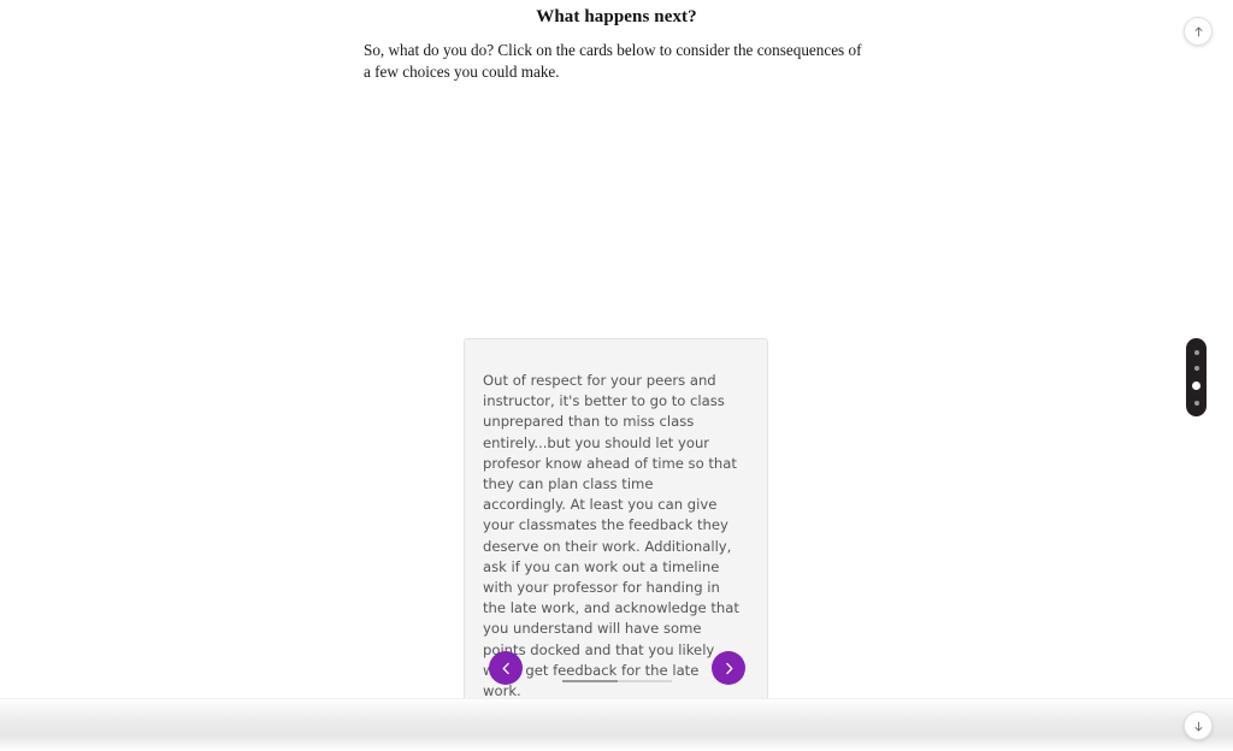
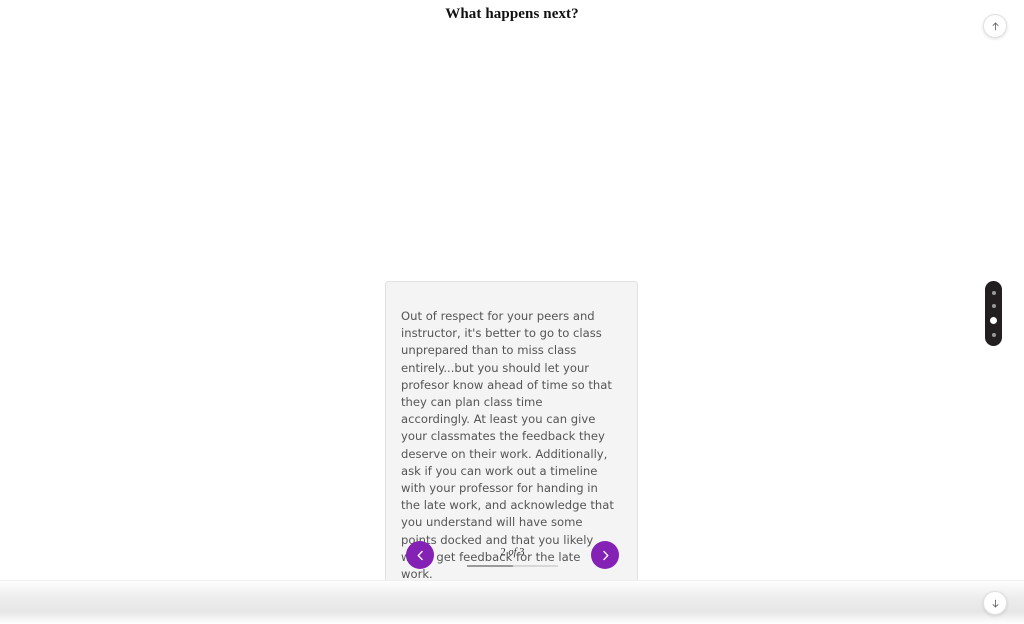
  What happens next?
- So, what do you do? Click on the cards below to consider the consequences of a few choices you could make.
  Out of respect for your peers and instructor, it's better to go to class unprepared than to miss class entirely...but you should let your profesor know ahead of time so that they can plan class time accordingly. At least you can give your classmates the feedback they deserve on their work. Additionally, ask if you can work out a timeline with your professor for handing in the late work, and acknowledge that you understand will have some points docked and that you likely get feedback for the late work.
+ 2 of 3
